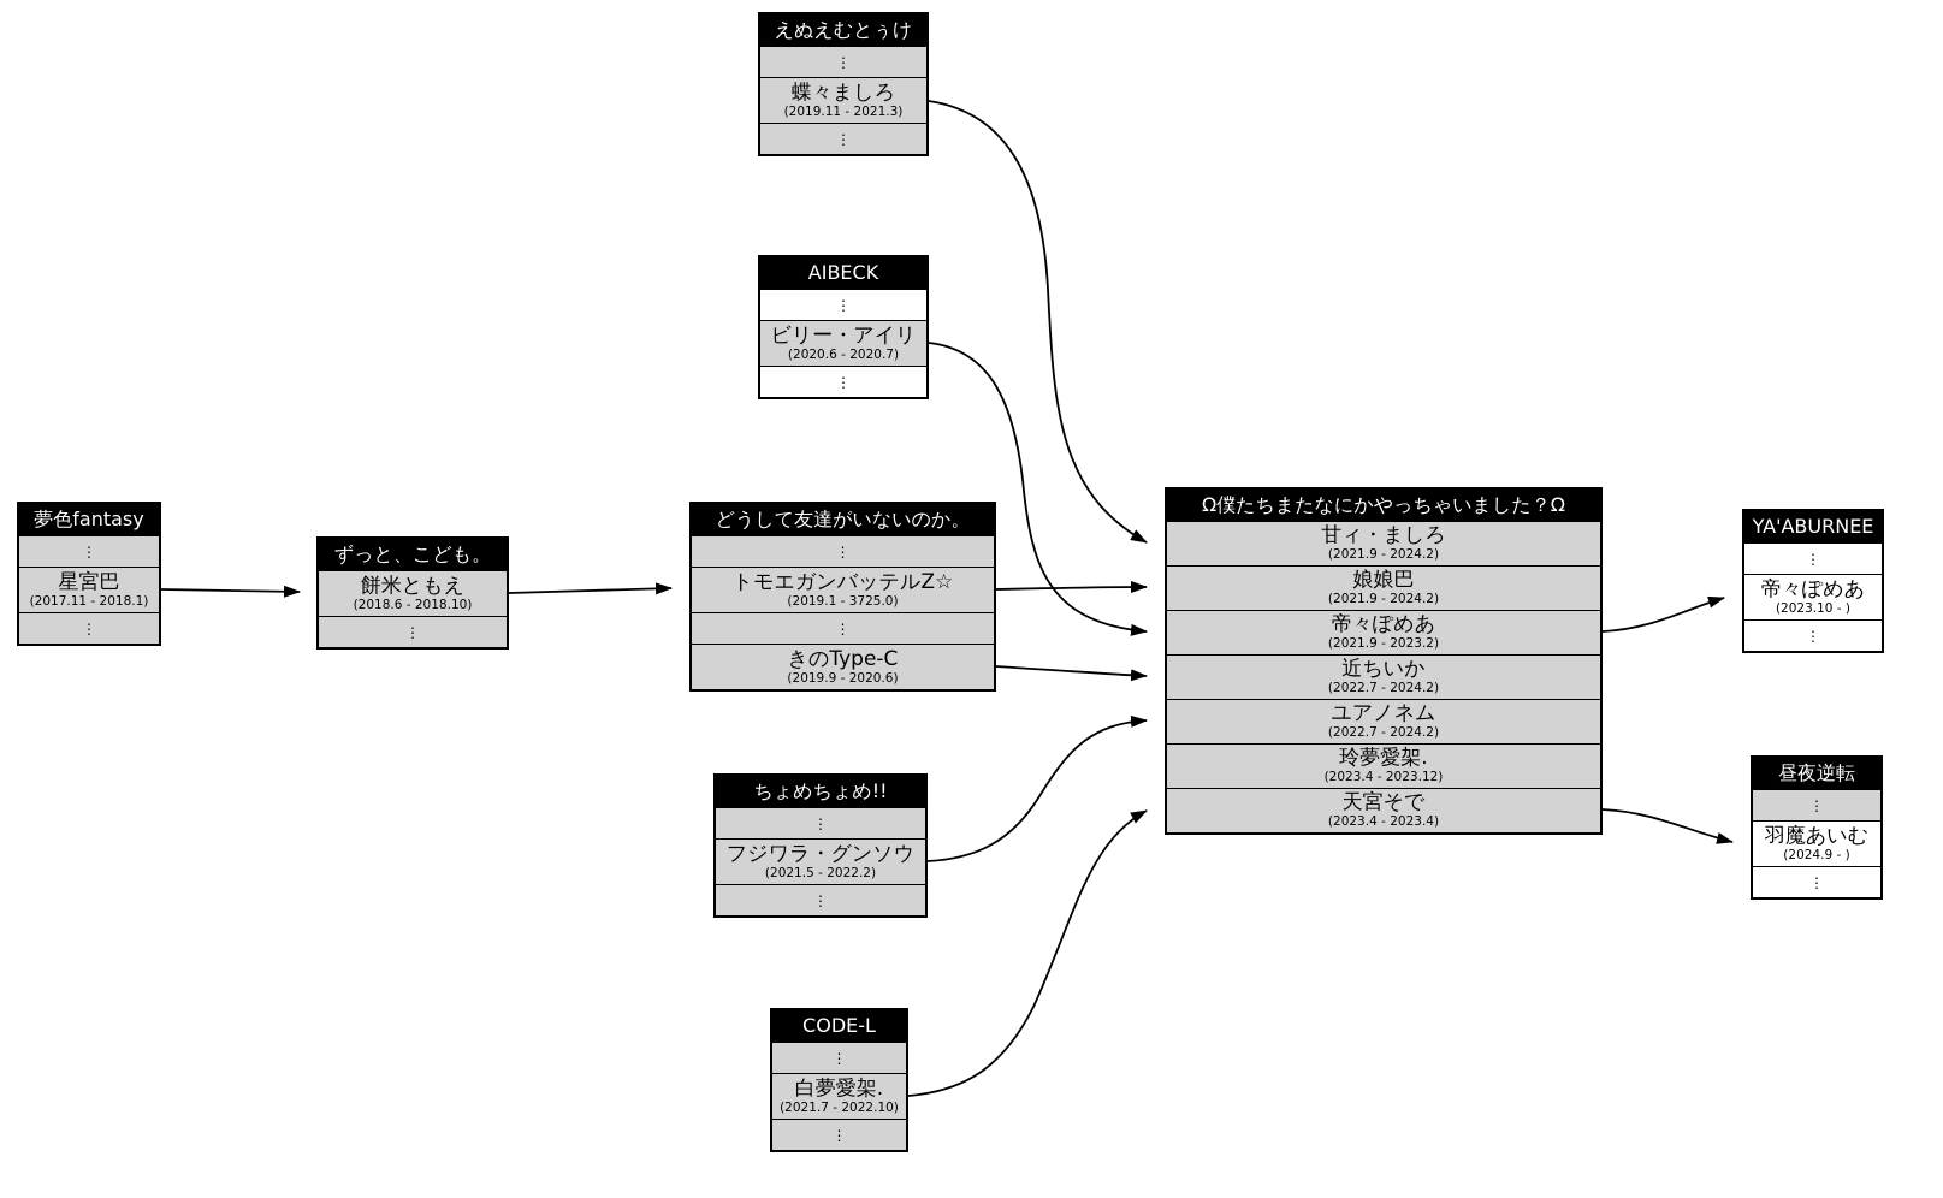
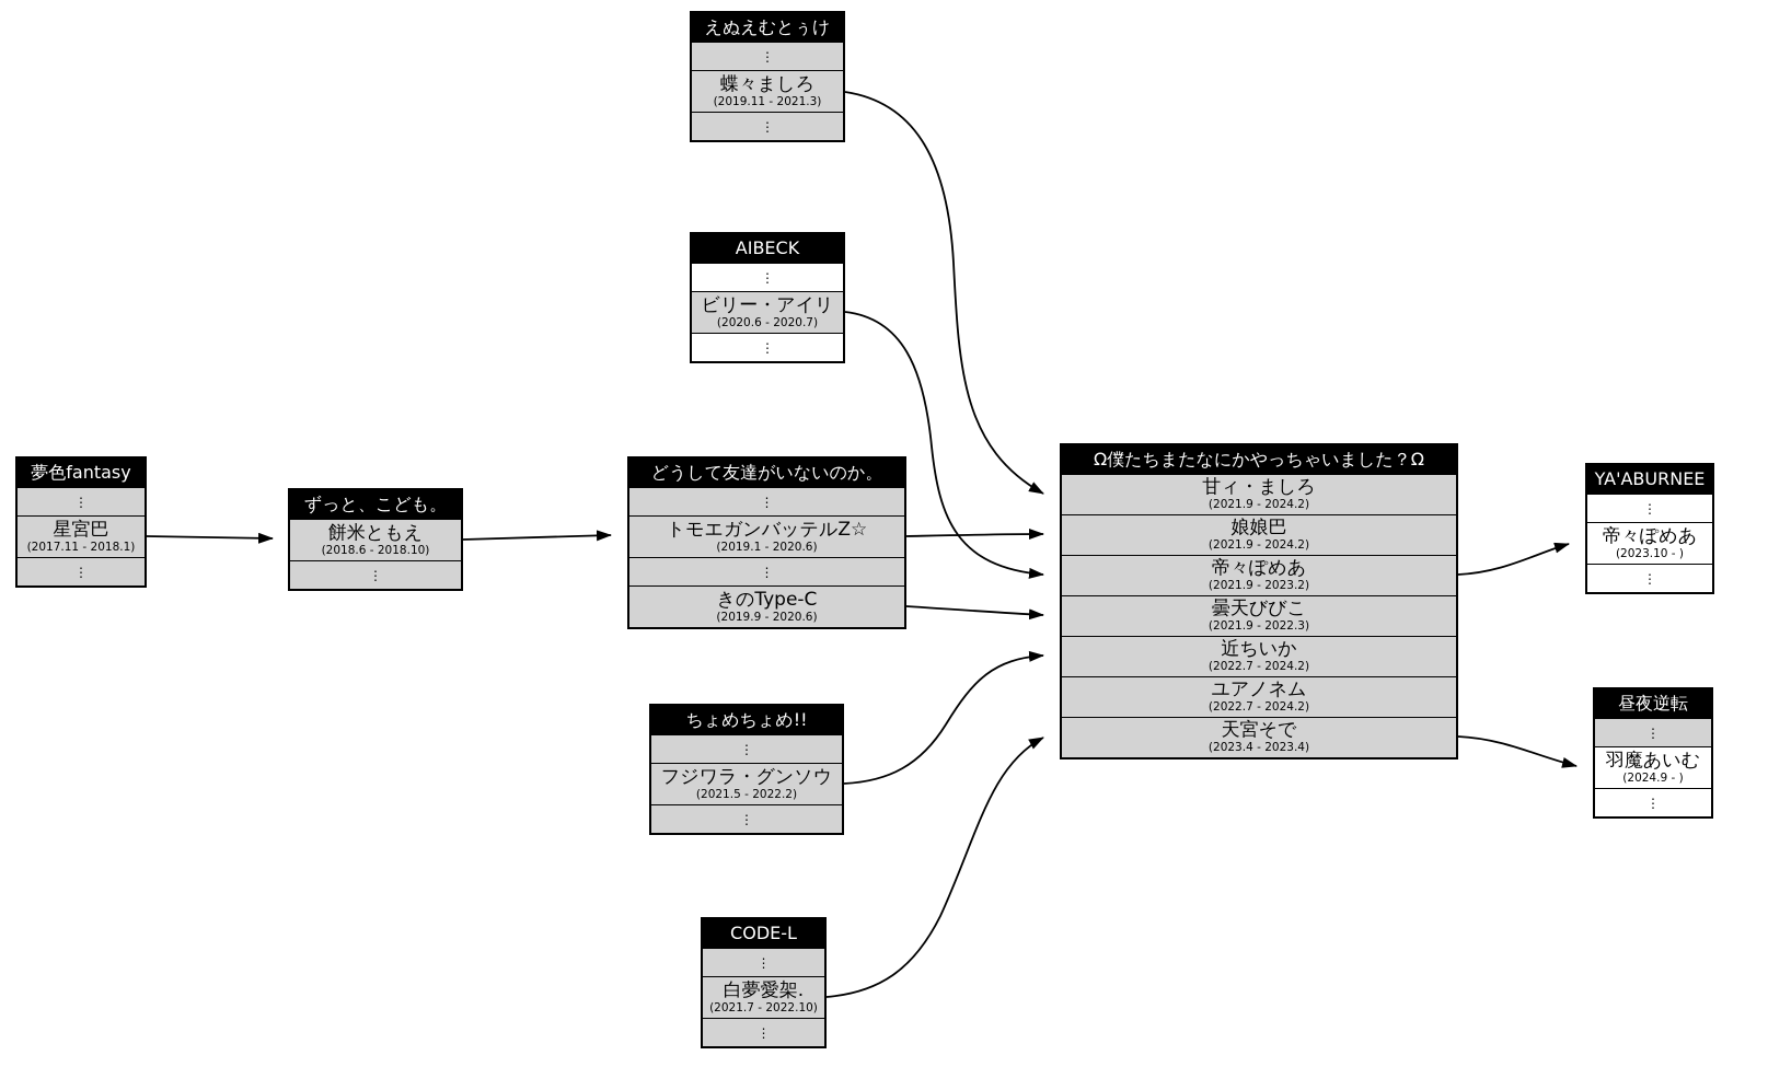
  えぬえむとぅけ
  ⋮
  蝶々ましろ
  (2019.11 - 2021.3)
  ⋮
  AIBECK
  ⋮
  ビリー・アイリ
  (2020.6 - 2020.7)
  ⋮
  夢色fantasy
  ⋮
  星宮巴
  (2017.11 - 2018.1)
  ⋮
  ずっと、こども。
  餅米ともえ
  (2018.6 - 2018.10)
  ⋮
  どうして友達がいないのか。
  ⋮
  トモエガンバッテルZ☆
- (2019.1 - 3725.0)
+ (2019.1 - 2020.6)
  ⋮
  きのType-C
  (2019.9 - 2020.6)
  ちょめちょめ!!
  ⋮
  フジワラ・グンソウ
  (2021.5 - 2022.2)
  ⋮
  CODE-L
  ⋮
  白夢愛架.
  (2021.7 - 2022.10)
  ⋮
  Ω僕たちまたなにかやっちゃいました？Ω
  甘ィ・ましろ
  (2021.9 - 2024.2)
  娘娘巴
  (2021.9 - 2024.2)
  帝々ぽめあ
  (2021.9 - 2023.2)
+ 曇天びびこ
+ (2021.9 - 2022.3)
  近ちいか
  (2022.7 - 2024.2)
  ユアノネム
  (2022.7 - 2024.2)
- 玲夢愛架.
- (2023.4 - 2023.12)
  天宮そで
  (2023.4 - 2023.4)
  YA'ABURNEE
  ⋮
  帝々ぽめあ
  (2023.10 - )
  ⋮
  昼夜逆転
  ⋮
  羽魔あいむ
  (2024.9 - )
  ⋮
